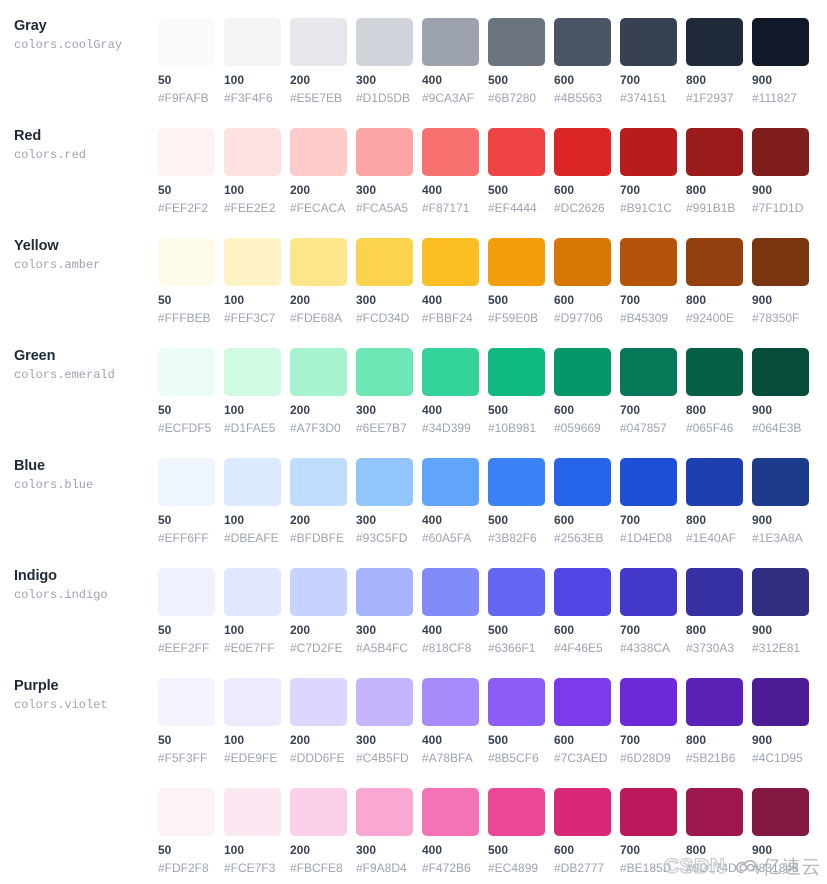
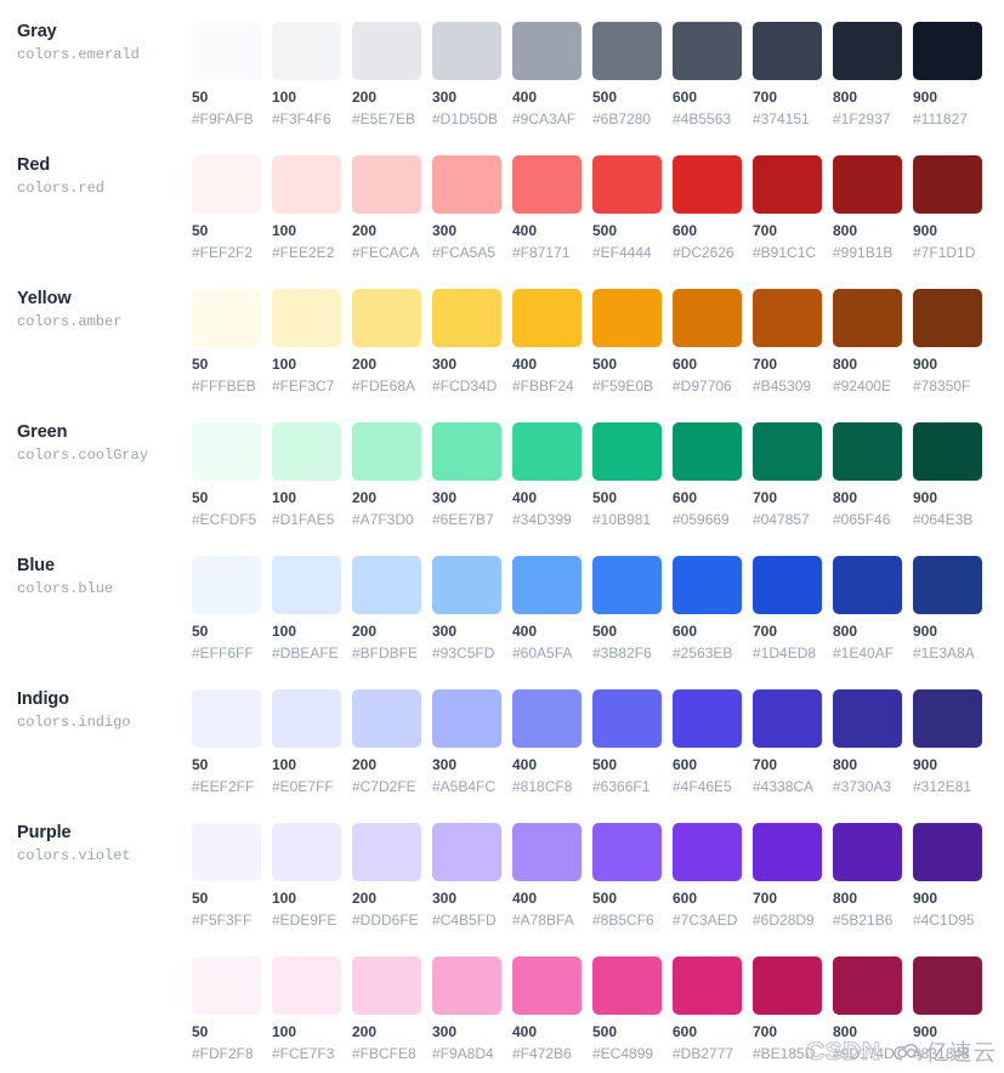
  Gray
- colors.coolGray
+ colors.emerald
  50
  #F9FAFB
  100
  #F3F4F6
  200
  #E5E7EB
  300
  #D1D5DB
  400
  #9CA3AF
  500
  #6B7280
  600
  #4B5563
  700
  #374151
  800
  #1F2937
  900
  #111827
  Red
  colors.red
  50
  #FEF2F2
  100
  #FEE2E2
  200
  #FECACA
  300
  #FCA5A5
  400
  #F87171
  500
  #EF4444
  600
  #DC2626
  700
  #B91C1C
  800
  #991B1B
  900
  #7F1D1D
  Yellow
  colors.amber
  50
  #FFFBEB
  100
  #FEF3C7
  200
  #FDE68A
  300
  #FCD34D
  400
  #FBBF24
  500
  #F59E0B
  600
  #D97706
  700
  #B45309
  800
  #92400E
  900
  #78350F
  Green
- colors.emerald
+ colors.coolGray
  50
  #ECFDF5
  100
  #D1FAE5
  200
  #A7F3D0
  300
  #6EE7B7
  400
  #34D399
  500
  #10B981
  600
  #059669
  700
  #047857
  800
  #065F46
  900
  #064E3B
  Blue
  colors.blue
  50
  #EFF6FF
  100
  #DBEAFE
  200
  #BFDBFE
  300
  #93C5FD
  400
  #60A5FA
  500
  #3B82F6
  600
  #2563EB
  700
  #1D4ED8
  800
  #1E40AF
  900
  #1E3A8A
  Indigo
  colors.indigo
  50
  #EEF2FF
  100
  #E0E7FF
  200
  #C7D2FE
  300
  #A5B4FC
  400
  #818CF8
  500
  #6366F1
  600
  #4F46E5
  700
  #4338CA
  800
  #3730A3
  900
  #312E81
  Purple
  colors.violet
  50
  #F5F3FF
  100
  #EDE9FE
  200
  #DDD6FE
  300
  #C4B5FD
  400
  #A78BFA
  500
  #8B5CF6
  600
  #7C3AED
  700
  #6D28D9
  800
  #5B21B6
  900
  #4C1D95
  50
  #FDF2F8
  100
  #FCE7F3
  200
  #FBCFE8
  300
  #F9A8D4
  400
  #F472B6
  500
  #EC4899
  600
  #DB2777
  700
  #BE185D
  800
  #9D174D
  900
  #831843
  CSDN
  亿速云
